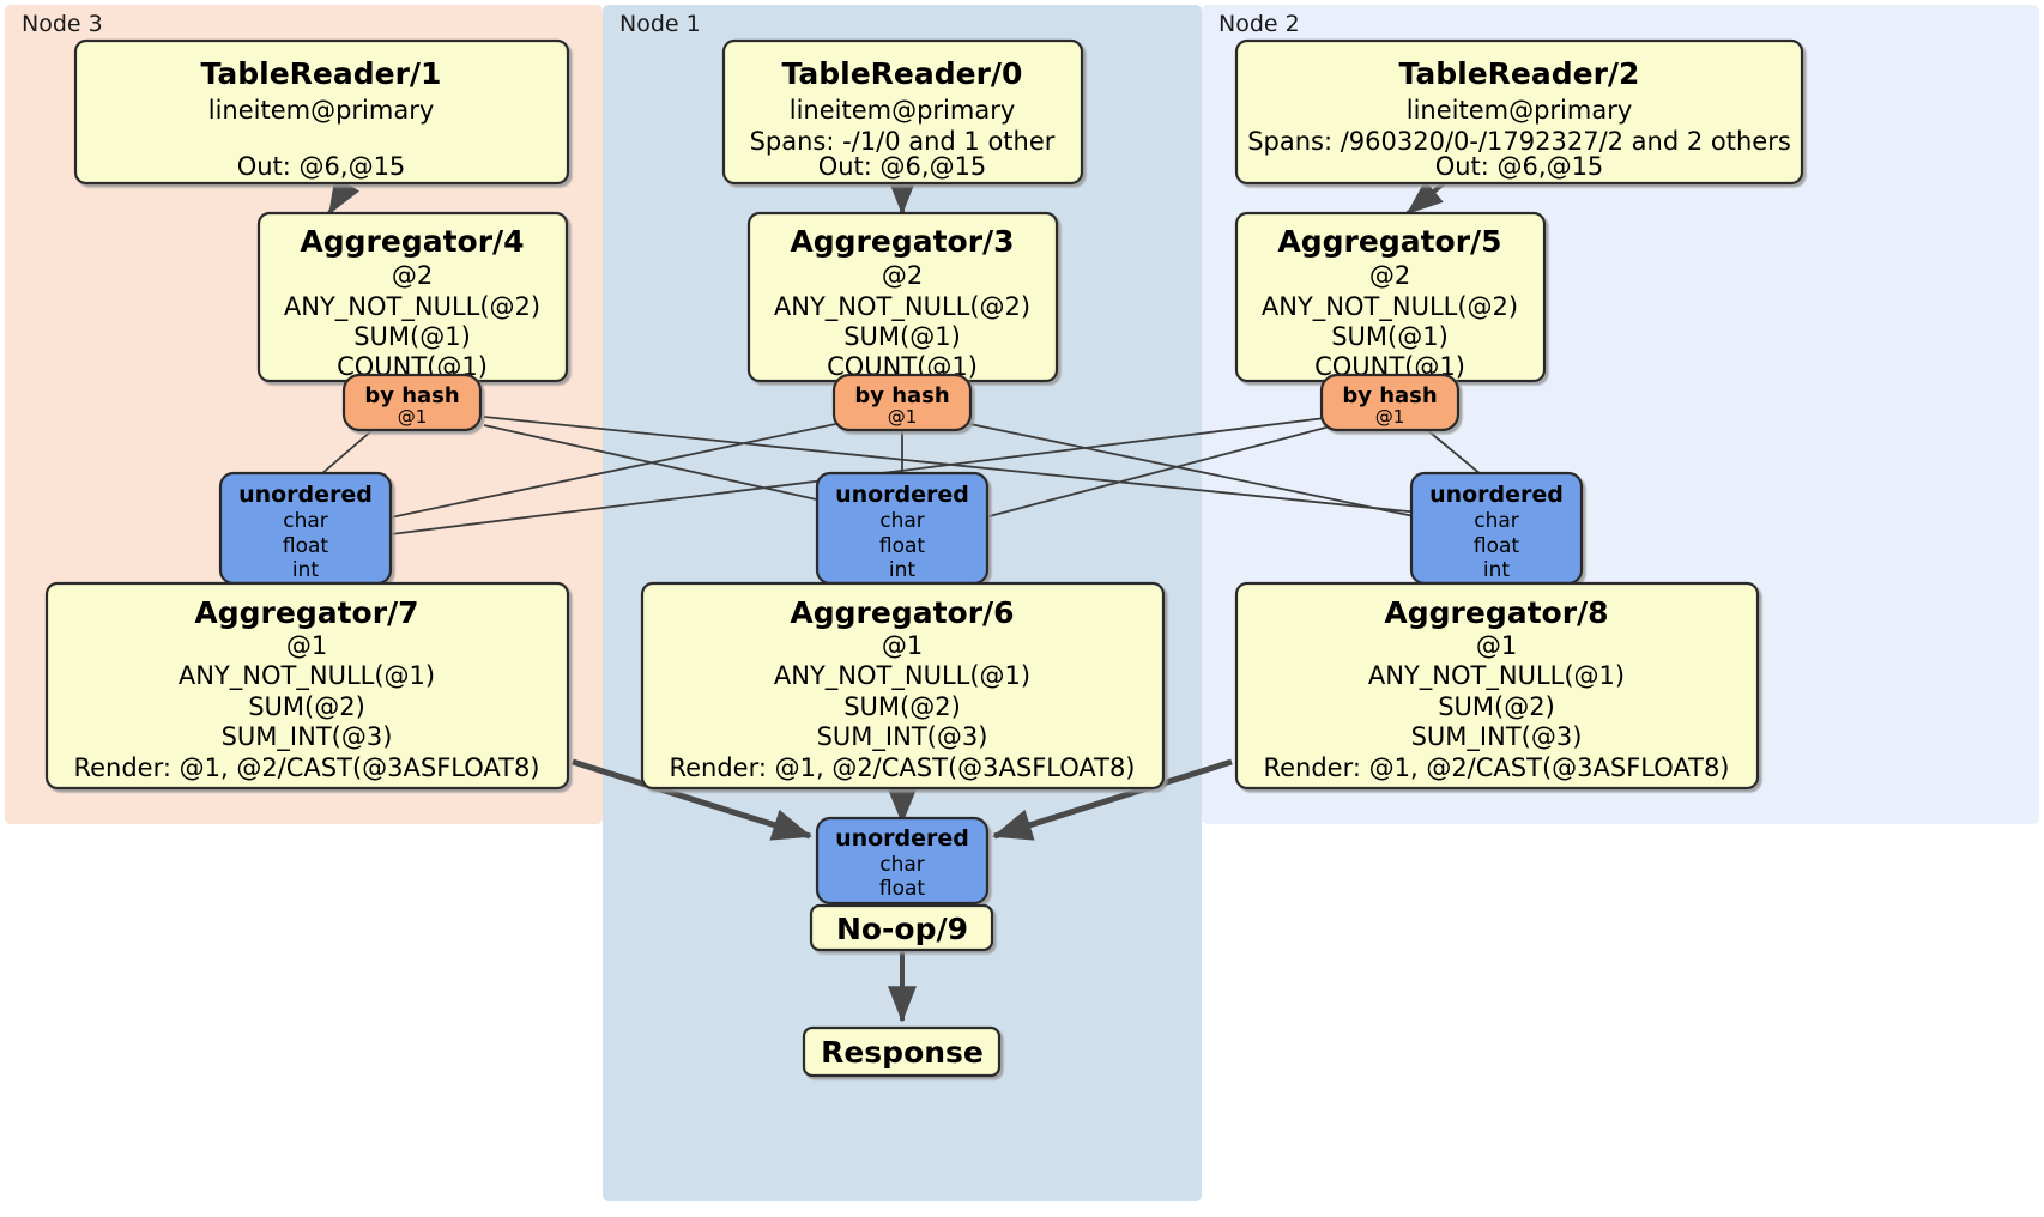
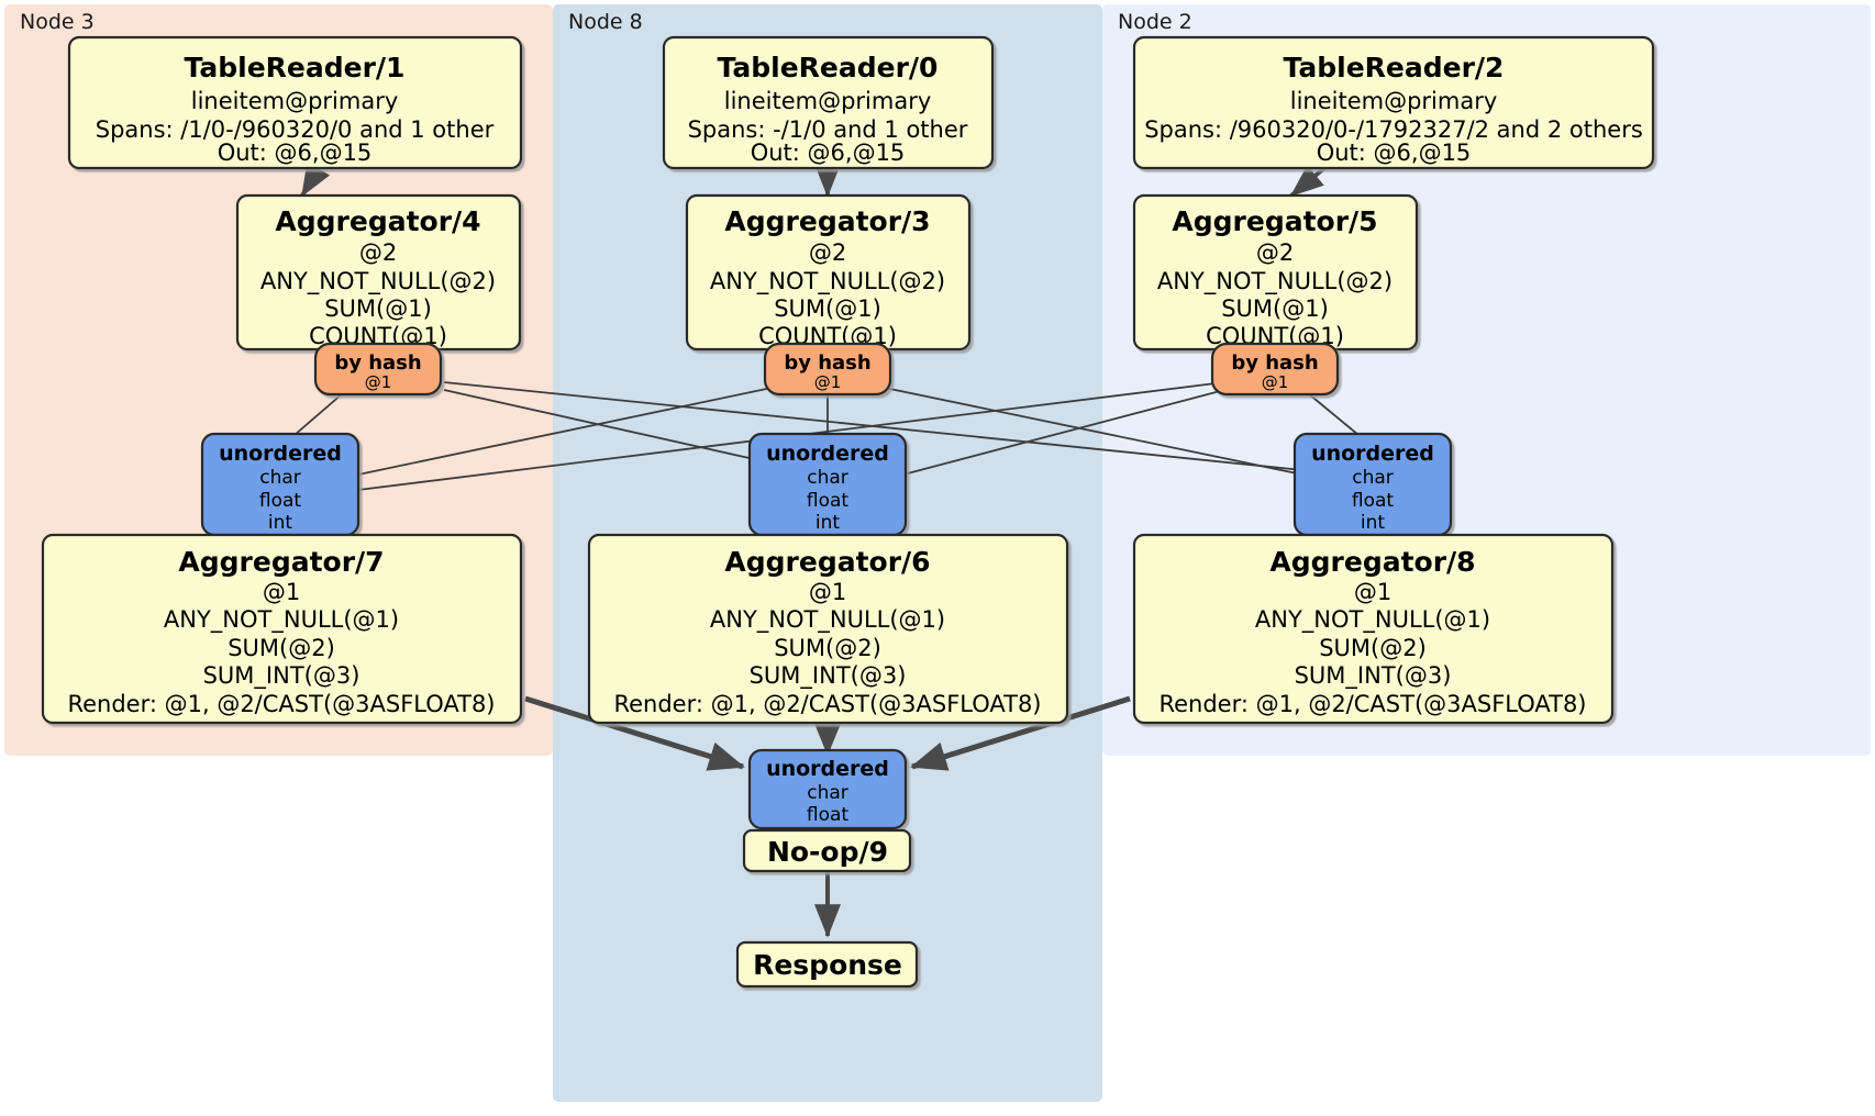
  Node 3
- Node 1
+ Node 8
  Node 2
  TableReader/1
  lineitem@primary
+ Spans: /1/0-/960320/0 and 1 other
  Out: @6,@15
  TableReader/0
  lineitem@primary
  Spans: -/1/0 and 1 other
  Out: @6,@15
  TableReader/2
  lineitem@primary
  Spans: /960320/0-/1792327/2 and 2 others
  Out: @6,@15
  Aggregator/4
  @2
  ANY_NOT_NULL(@2)
  SUM(@1)
  COUNT(@1)
  Aggregator/3
  @2
  ANY_NOT_NULL(@2)
  SUM(@1)
  COUNT(@1)
  Aggregator/5
  @2
  ANY_NOT_NULL(@2)
  SUM(@1)
  COUNT(@1)
  by hash
  @1
  by hash
  @1
  by hash
  @1
  unordered
  char
  float
  int
  unordered
  char
  float
  int
  unordered
  char
  float
  int
  Aggregator/7
  @1
  ANY_NOT_NULL(@1)
  SUM(@2)
  SUM_INT(@3)
  Render: @1, @2/CAST(@3ASFLOAT8)
  Aggregator/6
  @1
  ANY_NOT_NULL(@1)
  SUM(@2)
  SUM_INT(@3)
  Render: @1, @2/CAST(@3ASFLOAT8)
  Aggregator/8
  @1
  ANY_NOT_NULL(@1)
  SUM(@2)
  SUM_INT(@3)
  Render: @1, @2/CAST(@3ASFLOAT8)
  unordered
  char
  float
  No-op/9
  Response
